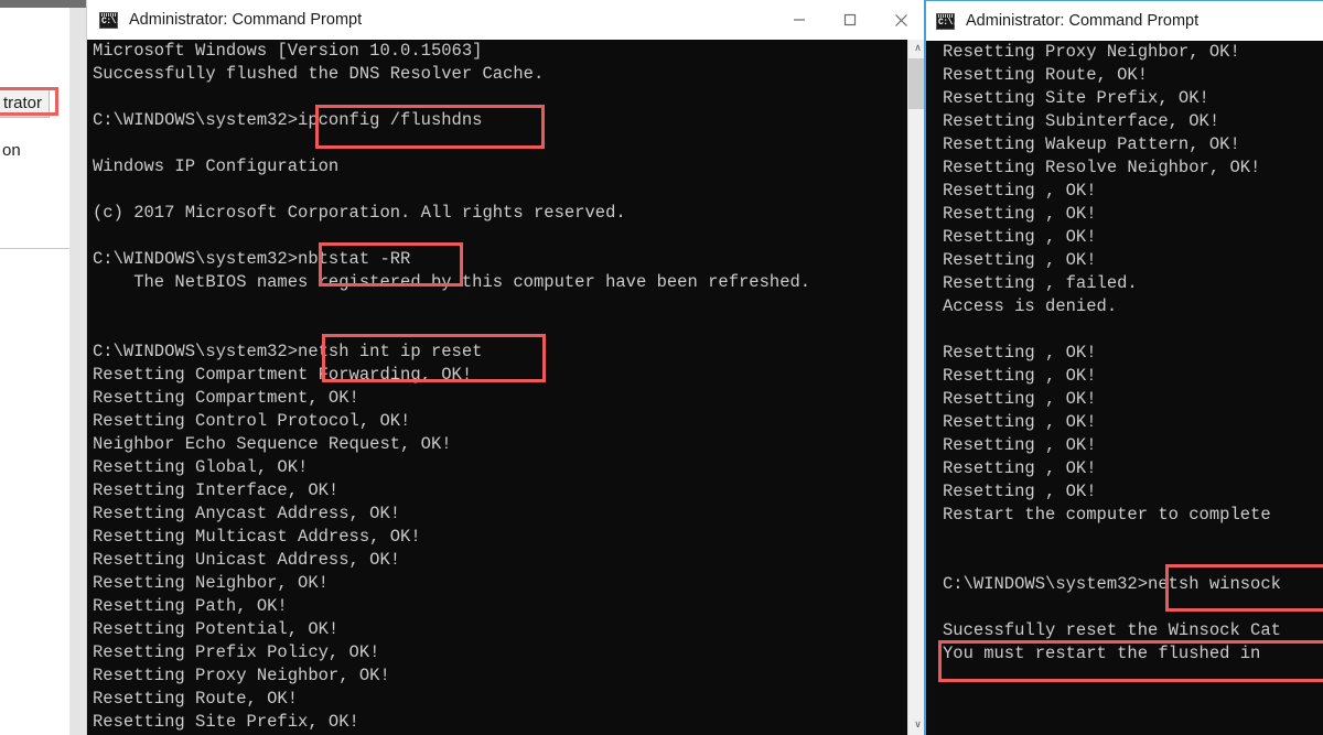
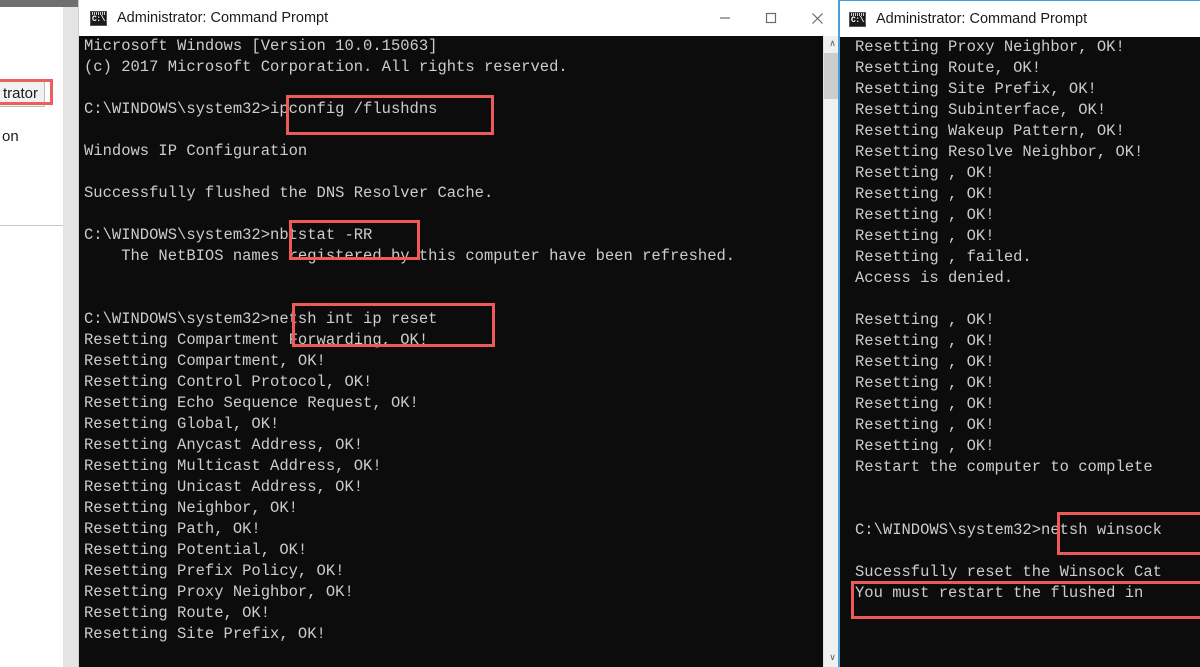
  trator
  on
  Administrator: Command Prompt
  Microsoft Windows [Version 10.0.15063]
- Successfully flushed the DNS Resolver Cache.
+ (c) 2017 Microsoft Corporation. All rights reserved.
  C:\WINDOWS\system32>ipconfig /flushdns
  Windows IP Configuration
- (c) 2017 Microsoft Corporation. All rights reserved.
+ Successfully flushed the DNS Resolver Cache.
  C:\WINDOWS\system32>nbtstat -RR
  The NetBIOS names registered by this computer have been refreshed.
  C:\WINDOWS\system32>netsh int ip reset
  Resetting Compartment Forwarding, OK!
  Resetting Compartment, OK!
  Resetting Control Protocol, OK!
- Neighbor Echo Sequence Request, OK!
+ Resetting Echo Sequence Request, OK!
  Resetting Global, OK!
- Resetting Interface, OK!
  Resetting Anycast Address, OK!
  Resetting Multicast Address, OK!
  Resetting Unicast Address, OK!
  Resetting Neighbor, OK!
  Resetting Path, OK!
  Resetting Potential, OK!
  Resetting Prefix Policy, OK!
  Resetting Proxy Neighbor, OK!
  Resetting Route, OK!
  Resetting Site Prefix, OK!
  ∧
  ∨
  Administrator: Command Prompt
  Resetting Proxy Neighbor, OK!
  Resetting Route, OK!
  Resetting Site Prefix, OK!
  Resetting Subinterface, OK!
  Resetting Wakeup Pattern, OK!
  Resetting Resolve Neighbor, OK!
  Resetting , OK!
  Resetting , OK!
  Resetting , OK!
  Resetting , OK!
  Resetting , failed.
  Access is denied.
  Resetting , OK!
  Resetting , OK!
  Resetting , OK!
  Resetting , OK!
  Resetting , OK!
  Resetting , OK!
  Resetting , OK!
  Restart the computer to complete
  C:\WINDOWS\system32>netsh winsock
  Sucessfully reset the Winsock Cat
  You must restart the flushed in
